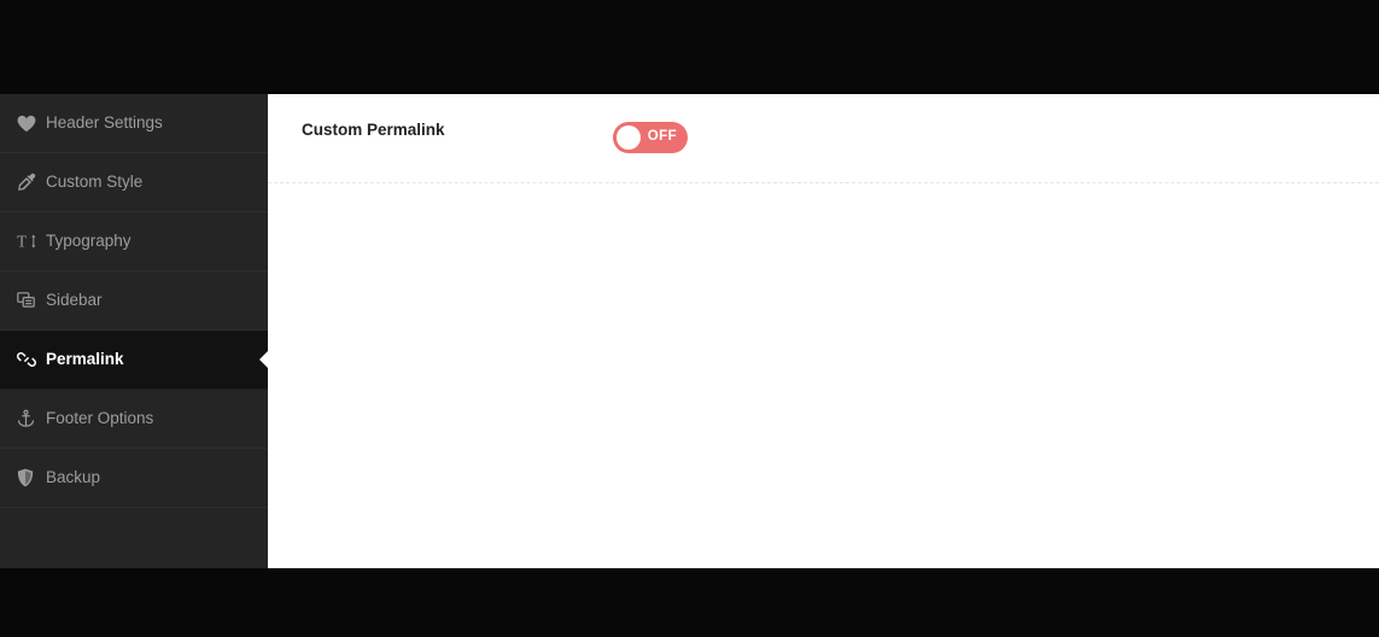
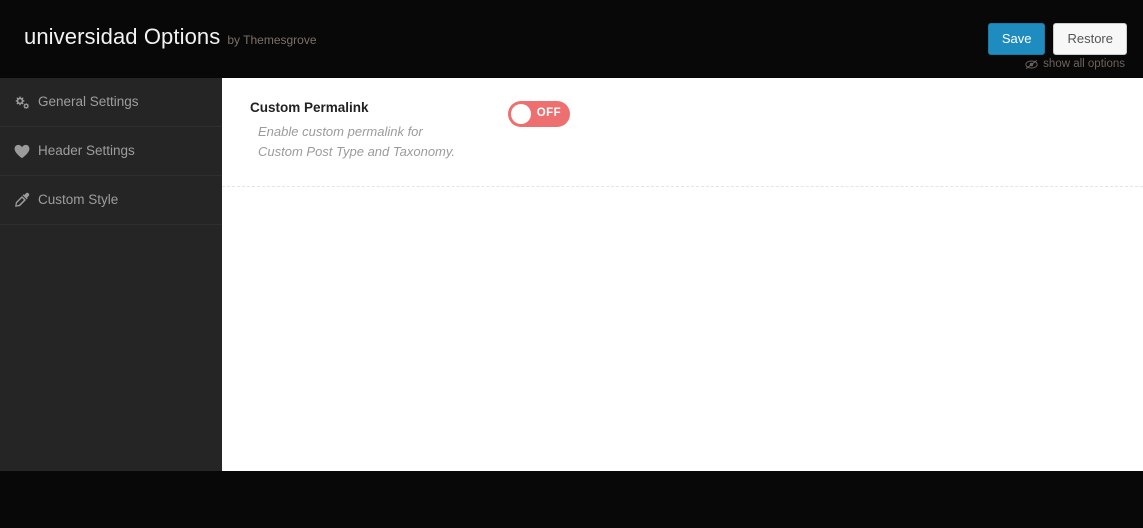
+ universidad Options
+ by Themesgrove
+ Save
+ Restore
+ show all options
+ General Settings
  Header Settings
  Custom Style
- T
- Typography
- Sidebar
- Permalink
- Footer Options
- Backup
  Custom Permalink
+ Enable custom permalink for Custom Post Type and Taxonomy.
  OFF
